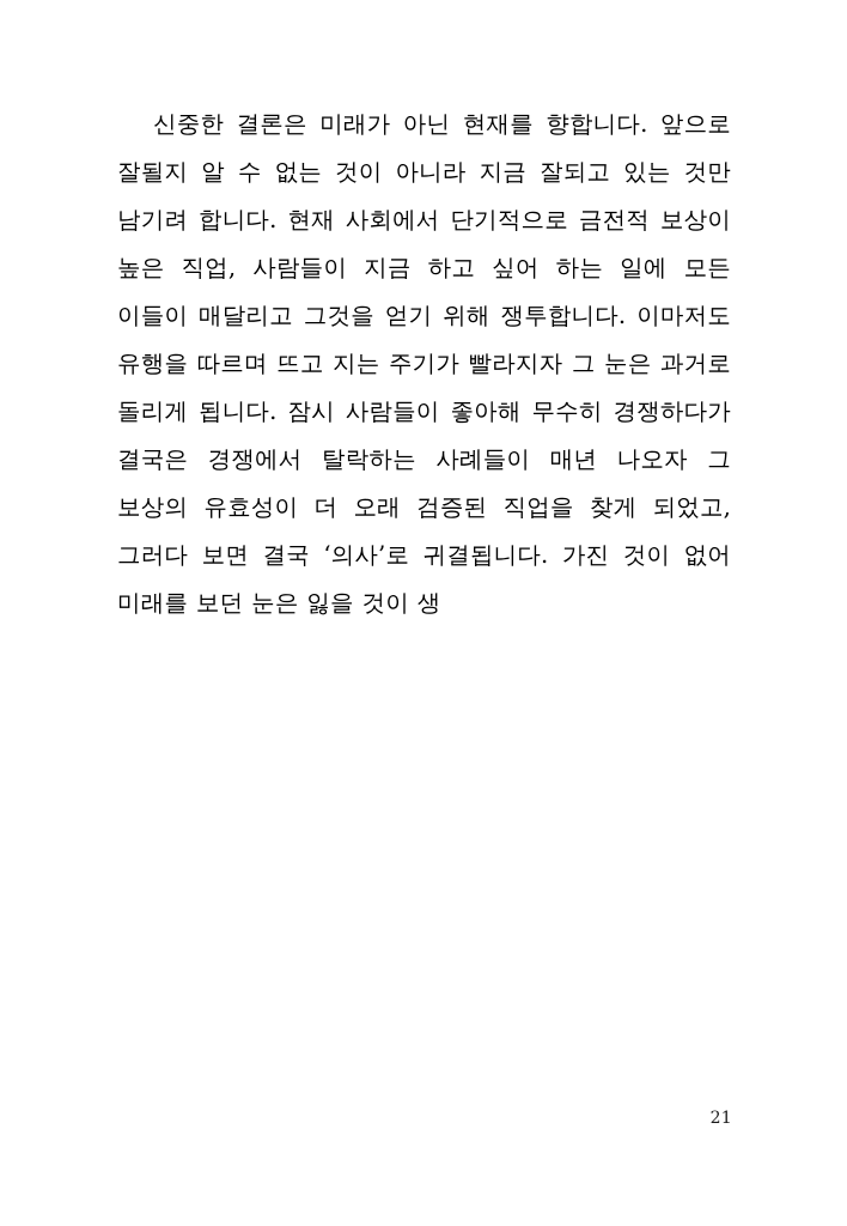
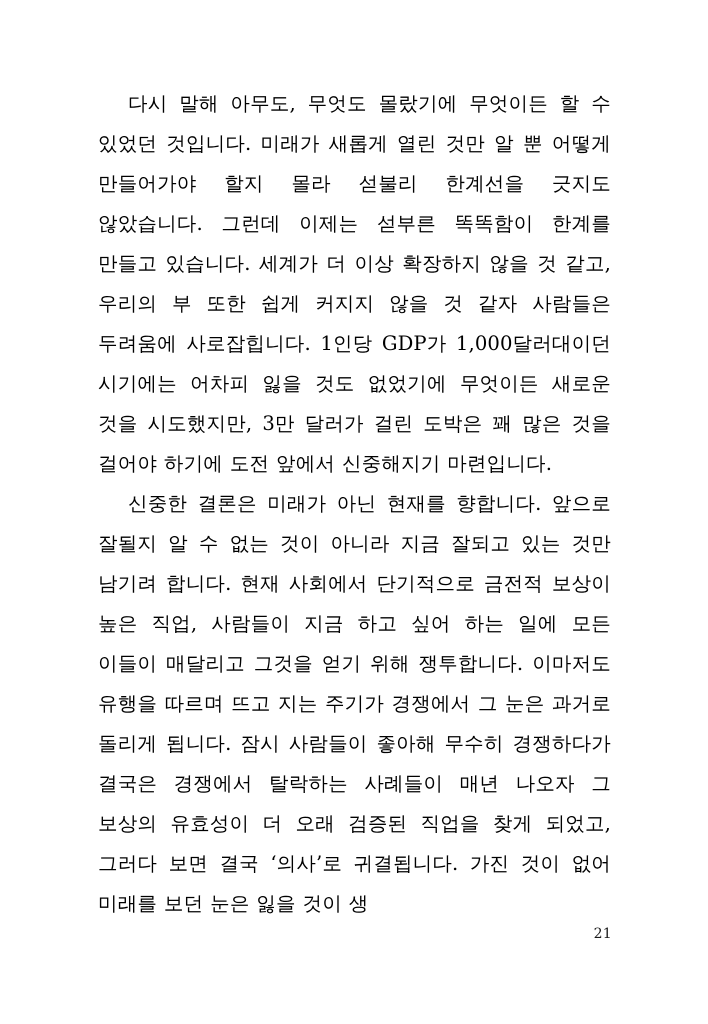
+ 다시 말해 아무도, 무엇도 몰랐기에 무엇이든 할 수 있었던 것입니다. 미래가 새롭게 열린 것만 알 뿐 어떻게 만들어가야 할지 몰라 섣불리 한계선을 긋지도 않았습니다. 그런데 이제는 섣부른 똑똑함이 한계를 만들고 있습니다. 세계가 더 이상 확장하지 않을 것 같고, 우리의 부 또한 쉽게 커지지 않을 것 같자 사람들은 두려움에 사로잡힙니다. 1인당 GDP가 1,000달러대이던 시기에는 어차피 잃을 것도 없었기에 무엇이든 새로운 것을 시도했지만, 3만 달러가 걸린 도박은 꽤 많은 것을 걸어야 하기에 도전 앞에서 신중해지기 마련입니다.
- 신중한 결론은 미래가 아닌 현재를 향합니다. 앞으로 잘될지 알 수 없는 것이 아니라 지금 잘되고 있는 것만 남기려 합니다. 현재 사회에서 단기적으로 금전적 보상이 높은 직업, 사람들이 지금 하고 싶어 하는 일에 모든 이들이 매달리고 그것을 얻기 위해 쟁투합니다. 이마저도 유행을 따르며 뜨고 지는 주기가 빨라지자 그 눈은 과거로 돌리게 됩니다. 잠시 사람들이 좋아해 무수히 경쟁하다가 결국은 경쟁에서 탈락하는 사례들이 매년 나오자 그 보상의 유효성이 더 오래 검증된 직업을 찾게 되었고, 그러다 보면 결국 ‘의사’로 귀결됩니다. 가진 것이 없어 미래를 보던 눈은 잃을 것이 생
+ 신중한 결론은 미래가 아닌 현재를 향합니다. 앞으로 잘될지 알 수 없는 것이 아니라 지금 잘되고 있는 것만 남기려 합니다. 현재 사회에서 단기적으로 금전적 보상이 높은 직업, 사람들이 지금 하고 싶어 하는 일에 모든 이들이 매달리고 그것을 얻기 위해 쟁투합니다. 이마저도 유행을 따르며 뜨고 지는 주기가 경쟁에서 그 눈은 과거로 돌리게 됩니다. 잠시 사람들이 좋아해 무수히 경쟁하다가 결국은 경쟁에서 탈락하는 사례들이 매년 나오자 그 보상의 유효성이 더 오래 검증된 직업을 찾게 되었고, 그러다 보면 결국 ‘의사’로 귀결됩니다. 가진 것이 없어 미래를 보던 눈은 잃을 것이 생
  21
